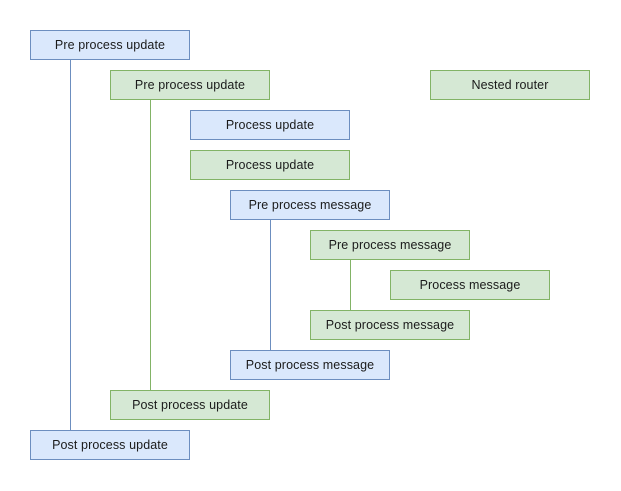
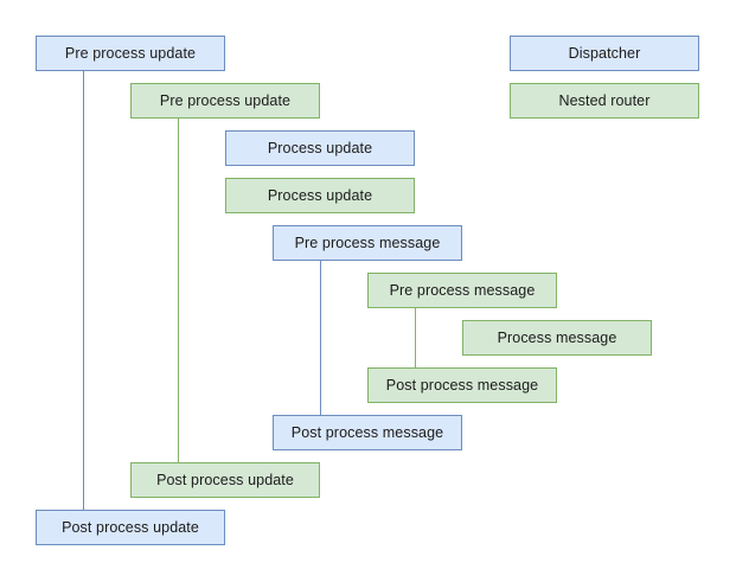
  Pre process update
  Pre process update
  Process update
  Process update
  Pre process message
  Pre process message
  Process message
  Post process message
  Post process message
  Post process update
  Post process update
+ Dispatcher
  Nested router
